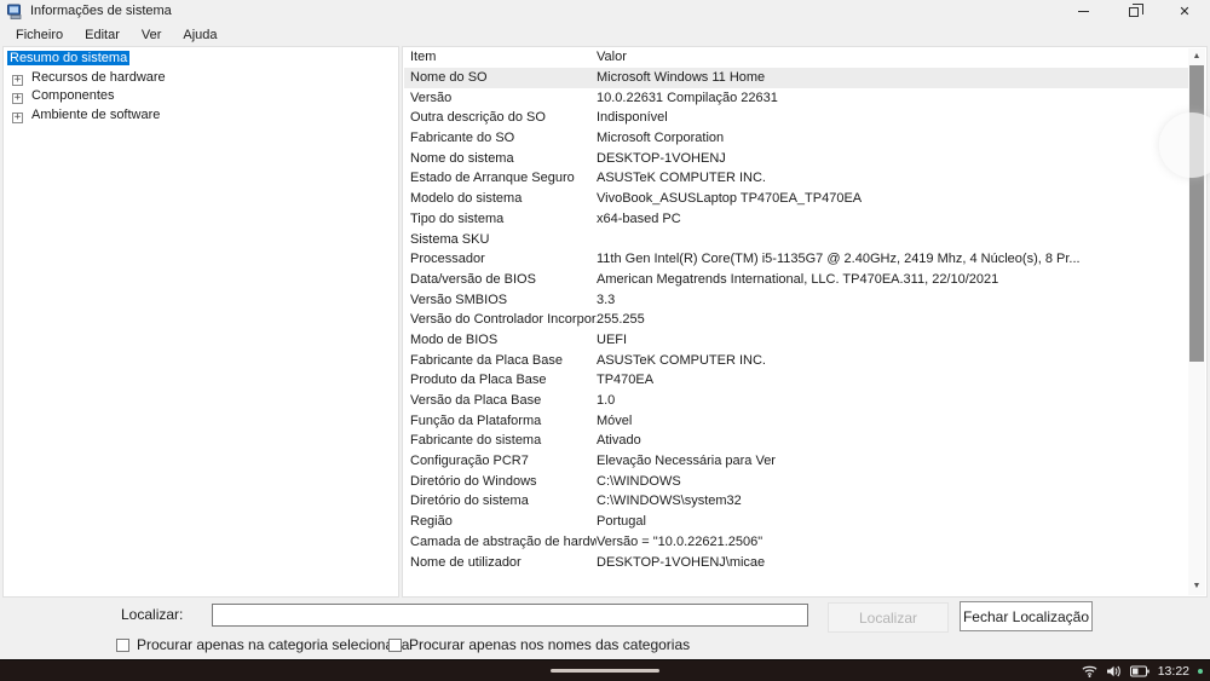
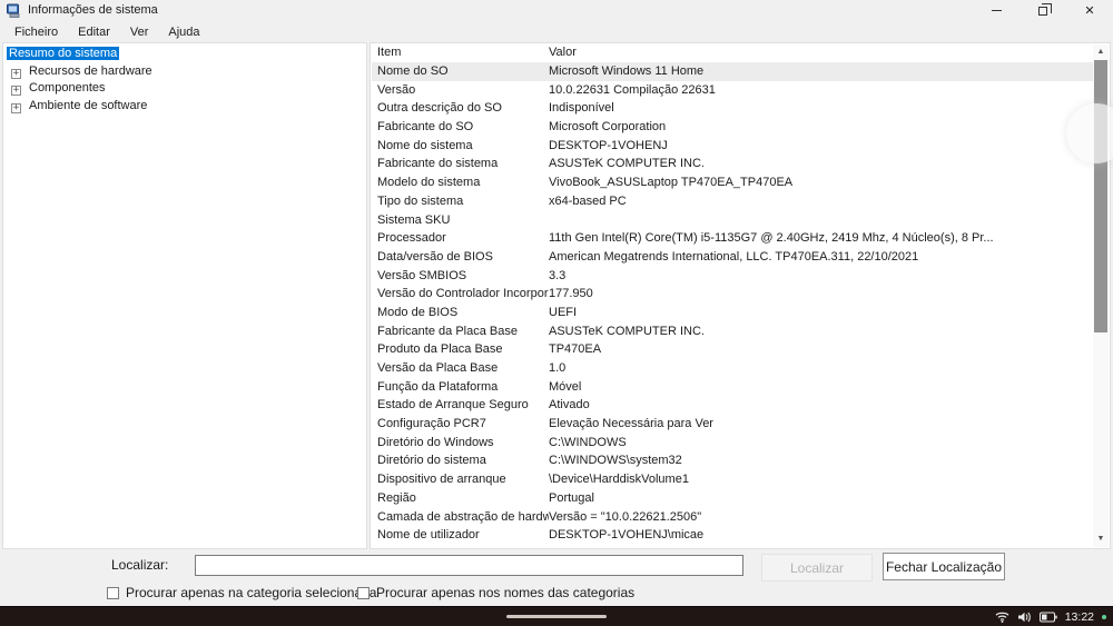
  Informações de sistema
  ✕
  Ficheiro Editar Ver Ajuda
  Resumo do sistema
  + Recursos de hardware
  + Componentes
  + Ambiente de software
  Item
  Valor
  Nome do SO
  Microsoft Windows 11 Home
  Versão
  10.0.22631 Compilação 22631
  Outra descrição do SO
  Indisponível
  Fabricante do SO
  Microsoft Corporation
  Nome do sistema
  DESKTOP-1VOHENJ
- Estado de Arranque Seguro
+ Fabricante do sistema
  ASUSTeK COMPUTER INC.
  Modelo do sistema
  VivoBook_ASUSLaptop TP470EA_TP470EA
  Tipo do sistema
  x64-based PC
  Sistema SKU
  Processador
  11th Gen Intel(R) Core(TM) i5-1135G7 @ 2.40GHz, 2419 Mhz, 4 Núcleo(s), 8 Pr...
  Data/versão de BIOS
  American Megatrends International, LLC. TP470EA.311, 22/10/2021
  Versão SMBIOS
  3.3
  Versão do Controlador Incorpor
- 255.255
+ 177.950
  Modo de BIOS
  UEFI
  Fabricante da Placa Base
  ASUSTeK COMPUTER INC.
  Produto da Placa Base
  TP470EA
  Versão da Placa Base
  1.0
  Função da Plataforma
  Móvel
- Fabricante do sistema
+ Estado de Arranque Seguro
  Ativado
  Configuração PCR7
  Elevação Necessária para Ver
  Diretório do Windows
  C:\WINDOWS
  Diretório do sistema
  C:\WINDOWS\system32
+ Dispositivo de arranque
+ \Device\HarddiskVolume1
  Região
  Portugal
  Camada de abstração de hardw
  Versão = "10.0.22621.2506"
  Nome de utilizador
  DESKTOP-1VOHENJ\micae
  Localizar:
  Localizar
  Fechar Localização
  Procurar apenas na categoria seleciona
  Procurar apenas nos nomes das categorias
  13:22
